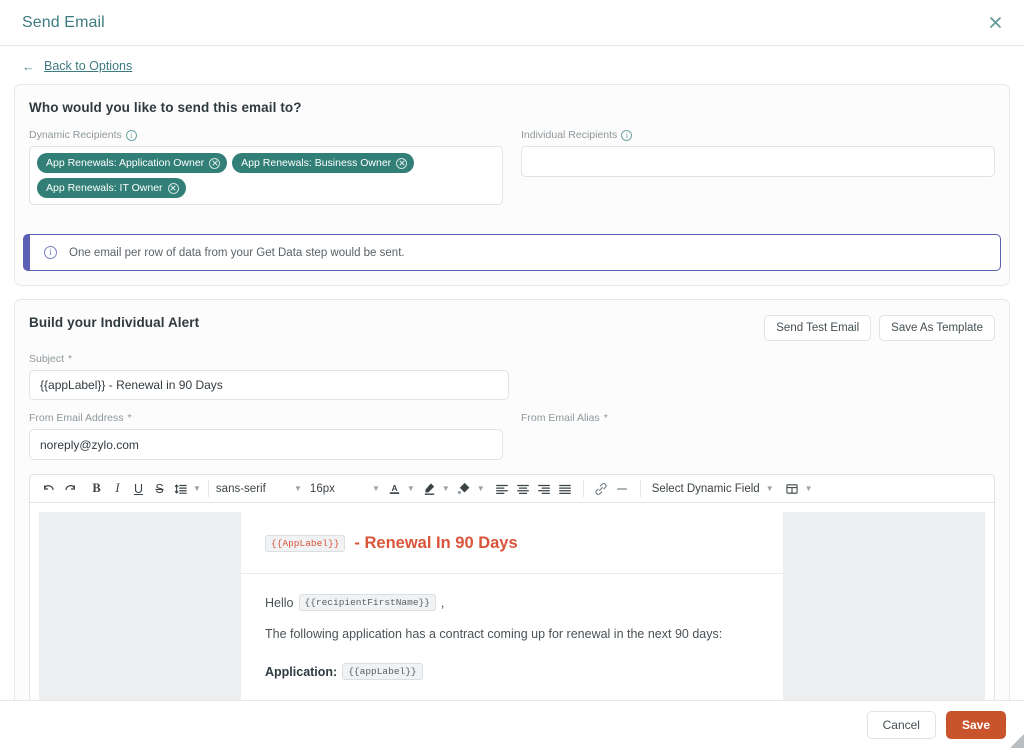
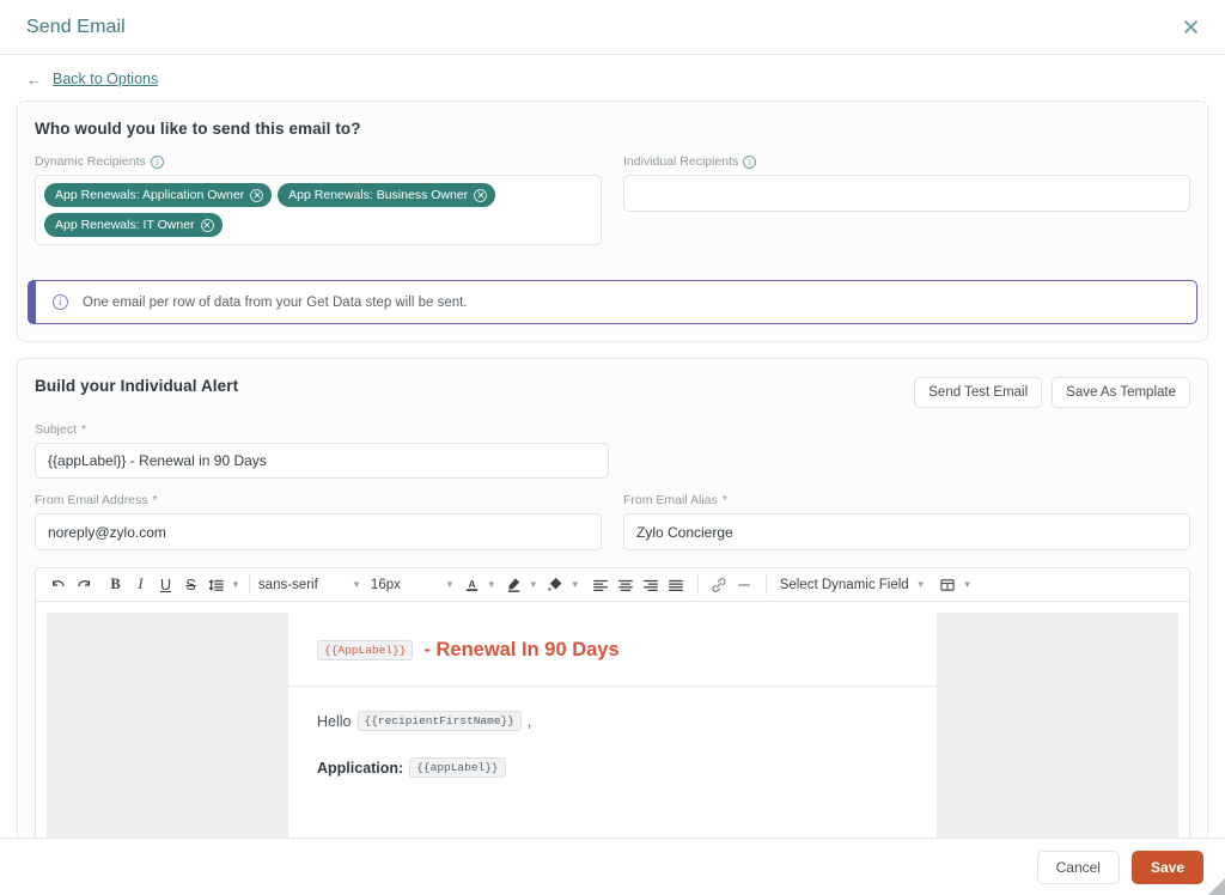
  Send Email
  ←
  Back to Options
  Who would you like to send this email to?
  Dynamic Recipients
  i
  App Renewals: Application Owner
  App Renewals: Business Owner
  App Renewals: IT Owner
  Individual Recipients
  i
  i
- One email per row of data from your Get Data step would be sent.
+ One email per row of data from your Get Data step will be sent.
  Build your Individual Alert
  Send Test Email
  Save As Template
  Subject
  *
  {{appLabel}} - Renewal in 90 Days
  From Email Address
  *
  noreply@zylo.com
  From Email Alias
  *
+ Zylo Concierge
  B
  I
  U
  S
  ▼
  sans-serif
  ▼
  16px
  ▼
  A
  ▼
  ▼
  ▼
  Select Dynamic Field
  ▼
  ▼
  {{AppLabel}}
  - Renewal In 90 Days
  Hello
  {{recipientFirstName}}
  ,
- The following application has a contract coming up for renewal in the next 90 days:
  Application:
  {{appLabel}}
  Cancel
  Save
